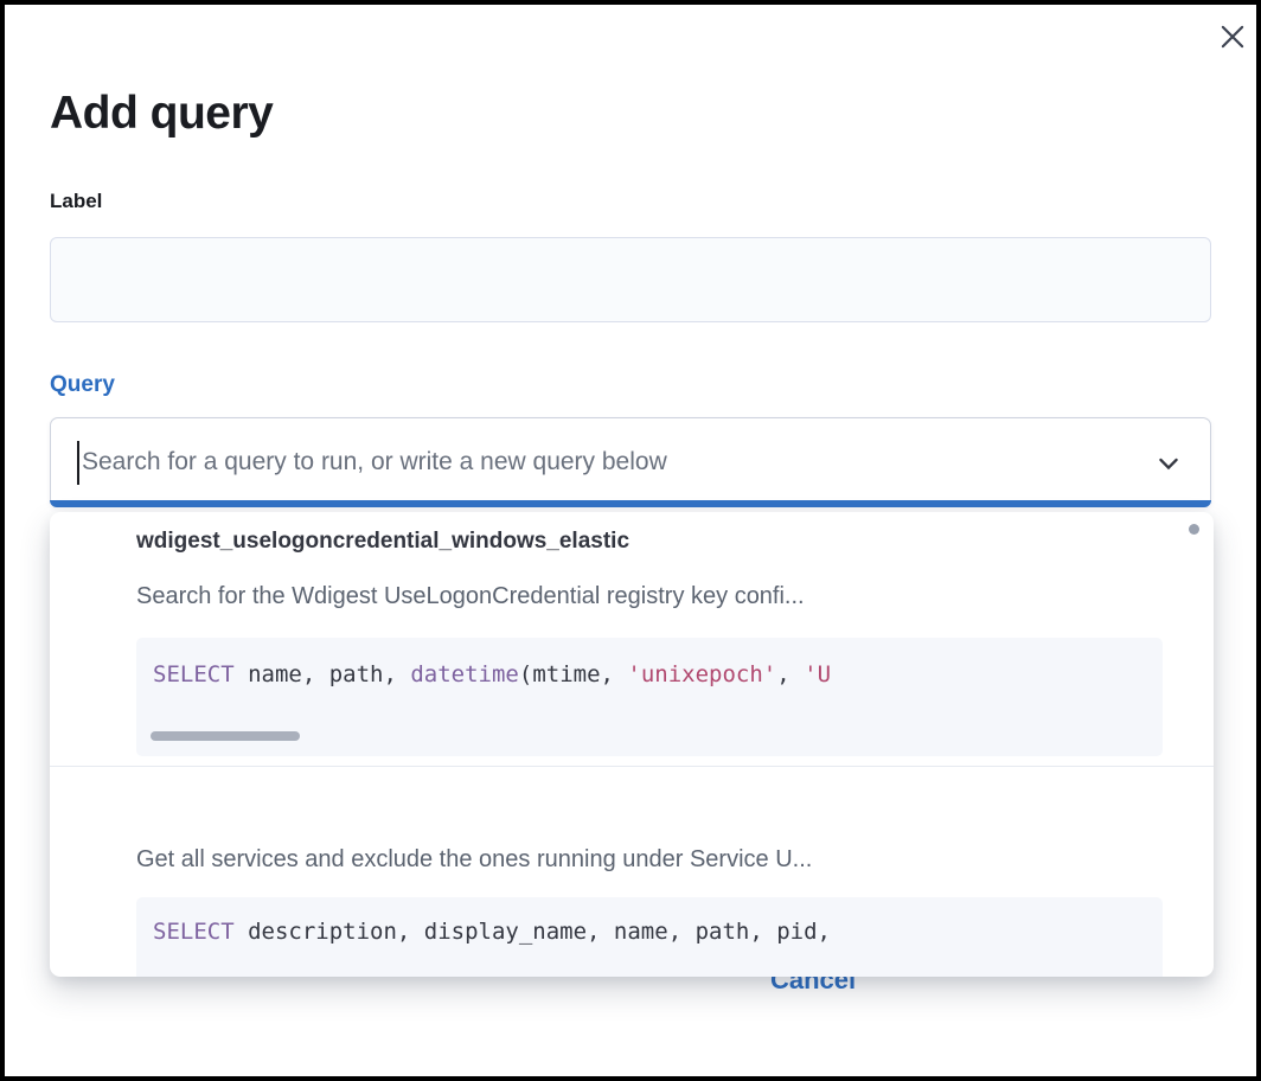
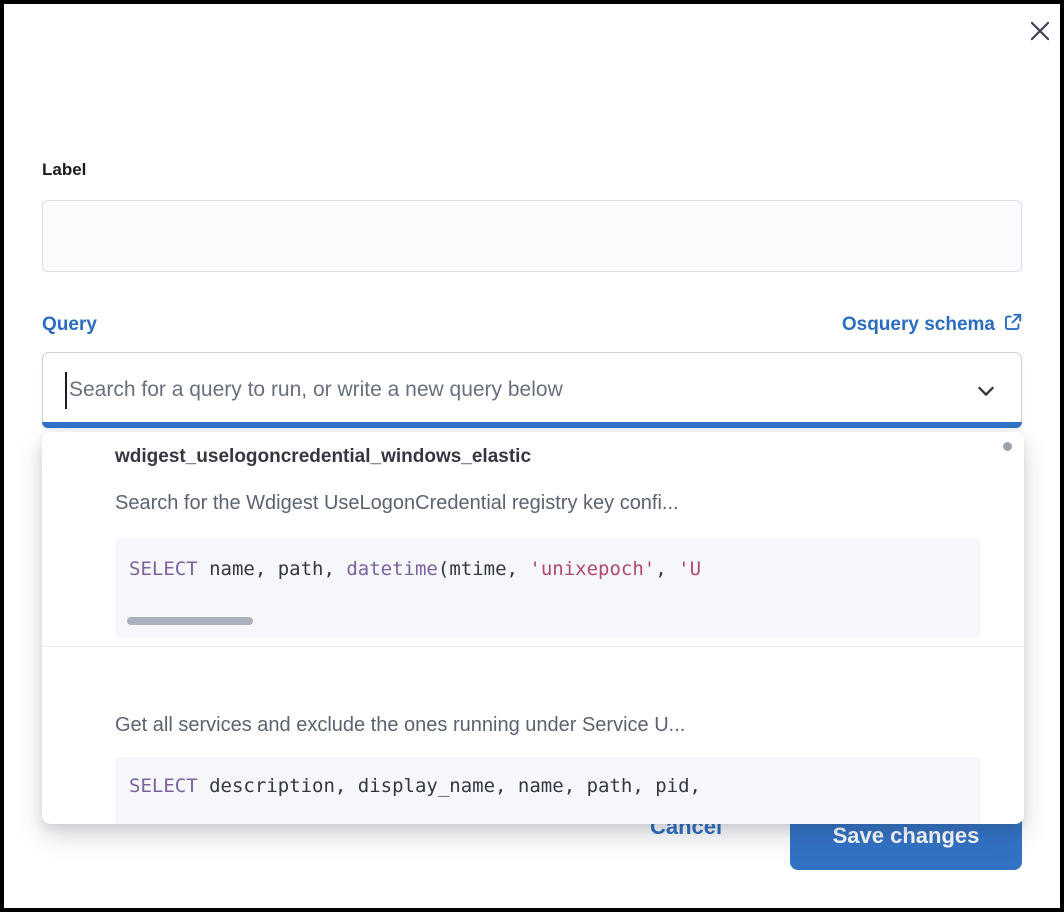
- Add query
  Label
  Query
+ Osquery schema
  Search for a query to run, or write a new query below
  wdigest_uselogoncredential_windows_elastic
  Search for the Wdigest UseLogonCredential registry key confi...
  SELECT name, path, datetime(mtime, 'unixepoch', 'U
  Get all services and exclude the ones running under Service U...
  SELECT description, display_name, name, path, pid,
  Cancel
+ Save changes
